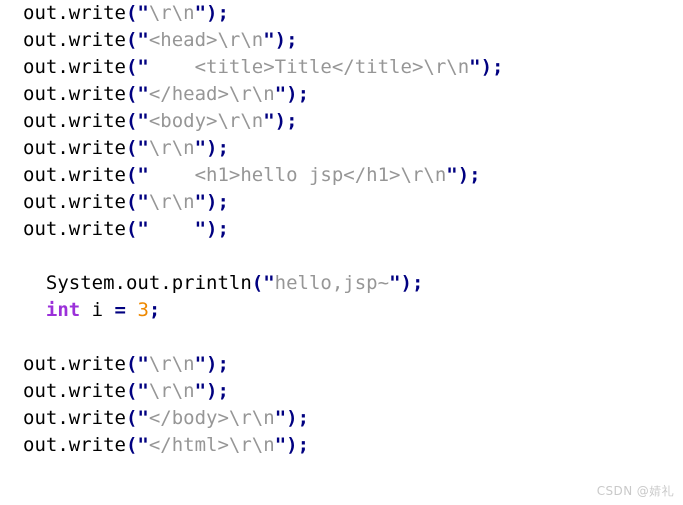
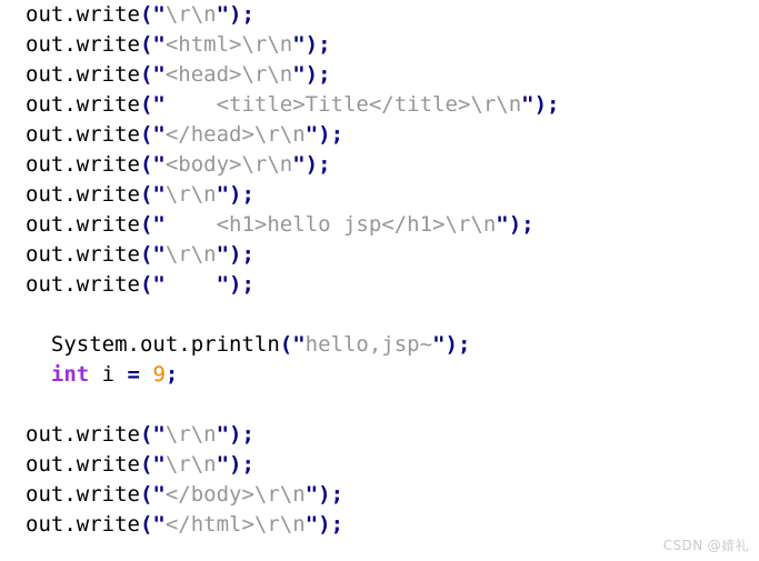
  out.write("\r\n");
+ out.write("<html>\r\n");
  out.write("<head>\r\n");
  out.write(" <title>Title</title>\r\n");
  out.write("</head>\r\n");
  out.write("<body>\r\n");
  out.write("\r\n");
  out.write(" <h1>hello jsp</h1>\r\n");
  out.write("\r\n");
  out.write(" ");
  System.out.println("hello,jsp~");
- int i = 3;
+ int i = 9;
  out.write("\r\n");
  out.write("\r\n");
  out.write("</body>\r\n");
  out.write("</html>\r\n");
  CSDN @婧礼
